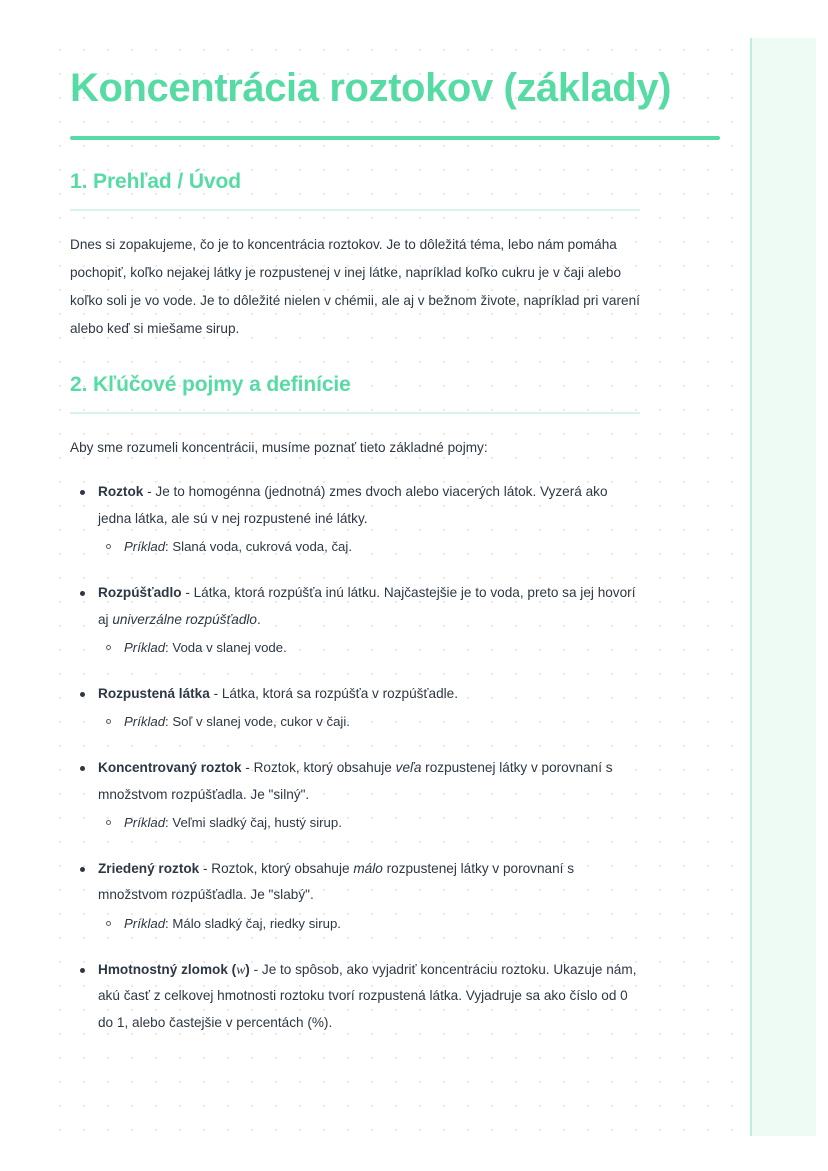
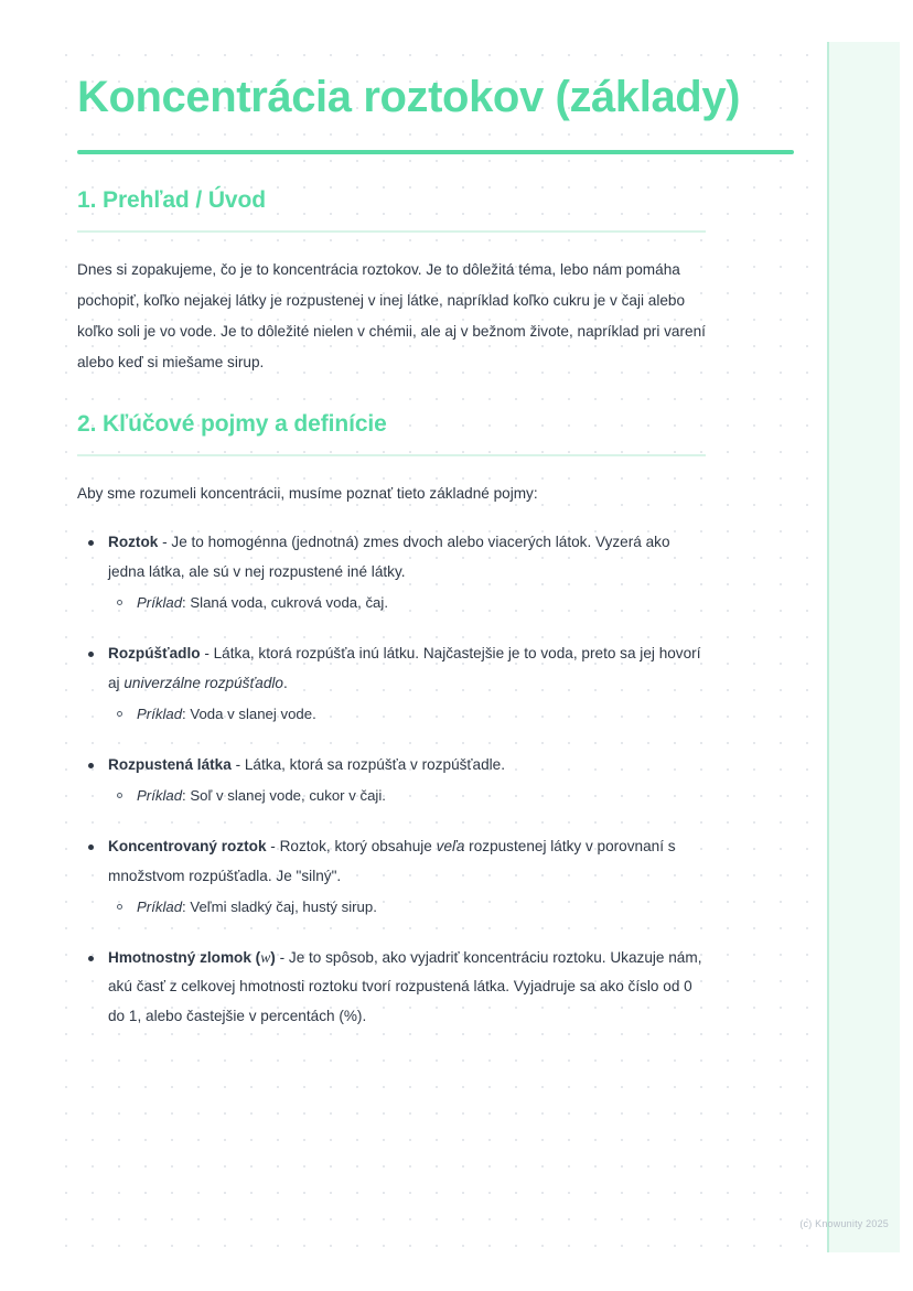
  Koncentrácia roztokov (základy)
  1. Prehľad / Úvod
  Dnes si zopakujeme, čo je to koncentrácia roztokov. Je to dôležitá téma, lebo nám pomáha pochopiť, koľko nejakej látky je rozpustenej v inej látke, napríklad koľko cukru je v čaji alebo koľko soli je vo vode. Je to dôležité nielen v chémii, ale aj v bežnom živote, napríklad pri varení alebo keď si miešame sirup.
  2. Kľúčové pojmy a definície
  Aby sme rozumeli koncentrácii, musíme poznať tieto základné pojmy:
  Roztok - Je to homogénna (jednotná) zmes dvoch alebo viacerých látok. Vyzerá ako jedna látka, ale sú v nej rozpustené iné látky.
  Príklad: Slaná voda, cukrová voda, čaj.
  Rozpúšťadlo - Látka, ktorá rozpúšťa inú látku. Najčastejšie je to voda, preto sa jej hovorí aj univerzálne rozpúšťadlo.
  Príklad: Voda v slanej vode.
  Rozpustená látka - Látka, ktorá sa rozpúšťa v rozpúšťadle.
  Príklad: Soľ v slanej vode, cukor v čaji.
  Koncentrovaný roztok - Roztok, ktorý obsahuje veľa rozpustenej látky v porovnaní s množstvom rozpúšťadla. Je "silný".
  Príklad: Veľmi sladký čaj, hustý sirup.
- Zriedený roztok - Roztok, ktorý obsahuje málo rozpustenej látky v porovnaní s množstvom rozpúšťadla. Je "slabý".
- Príklad: Málo sladký čaj, riedky sirup.
  Hmotnostný zlomok (w) - Je to spôsob, ako vyjadriť koncentráciu roztoku. Ukazuje nám, akú časť z celkovej hmotnosti roztoku tvorí rozpustená látka. Vyjadruje sa ako číslo od 0 do 1, alebo častejšie v percentách (%).
+ (c) Knowunity 2025
